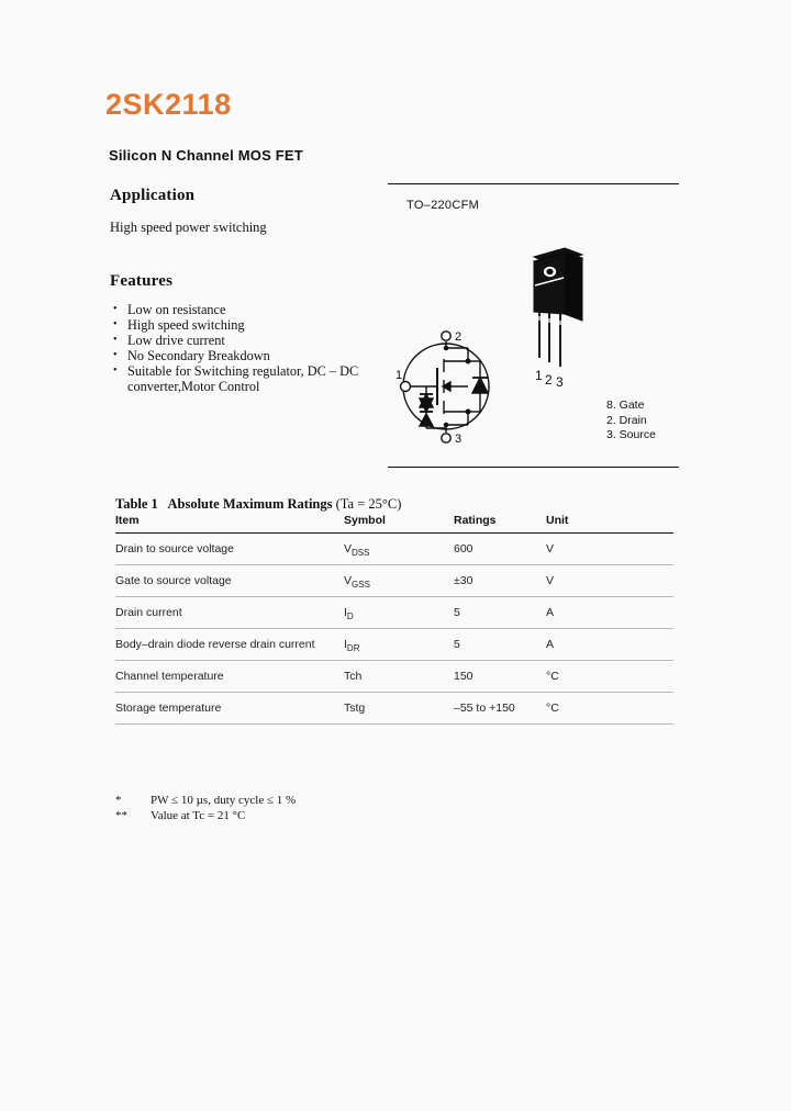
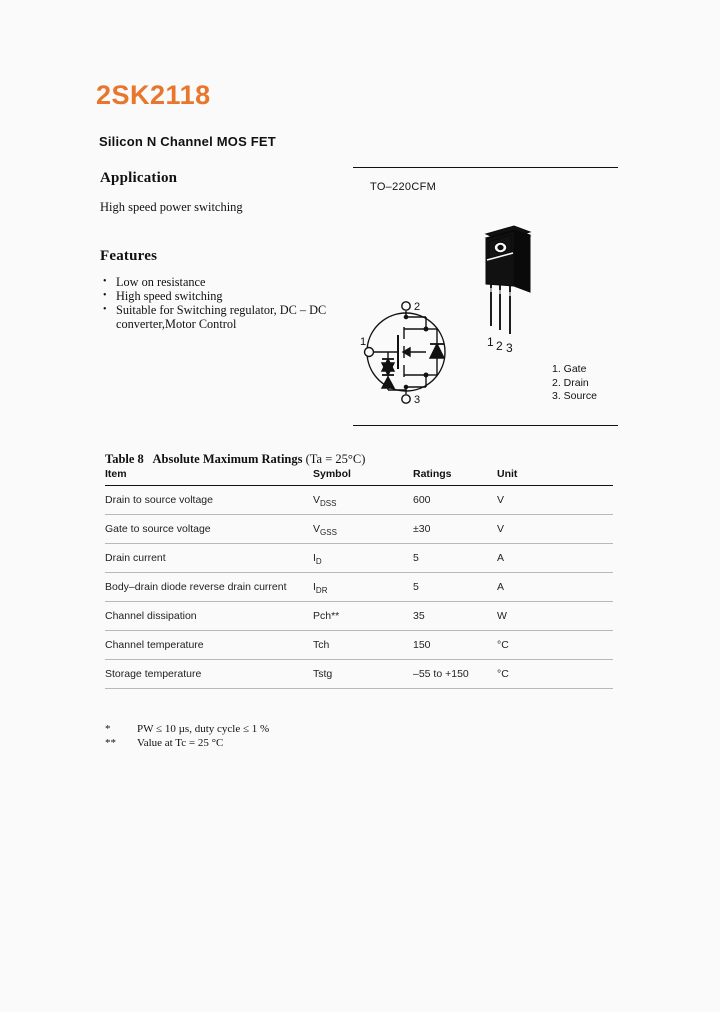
  2SK2118
  Silicon N Channel MOS FET
  Application
  High speed power switching
  Features
  Low on resistance
  High speed switching
- Low drive current
- No Secondary Breakdown
  Suitable for Switching regulator, DC – DC converter,Motor Control
  TO–220CFM
  1
  2
  3
  2
  3
  1
- 8. Gate
+ 1. Gate
  2. Drain
  3. Source
- Table 1 Absolute Maximum Ratings (Ta = 25°C)
+ Table 8 Absolute Maximum Ratings (Ta = 25°C)
  Item	Symbol	Ratings	Unit
  Drain to source voltage	VDSS	600	V
  Gate to source voltage	VGSS	±30	V
  Drain current	ID	5	A
  Body–drain diode reverse drain current	IDR	5	A
+ Channel dissipation	Pch**	35	W
  Channel temperature	Tch	150	°C
  Storage temperature	Tstg	–55 to +150	°C
  * PW ≤ 10 µs, duty cycle ≤ 1 %
- ** Value at Tc = 21 °C
+ ** Value at Tc = 25 °C
